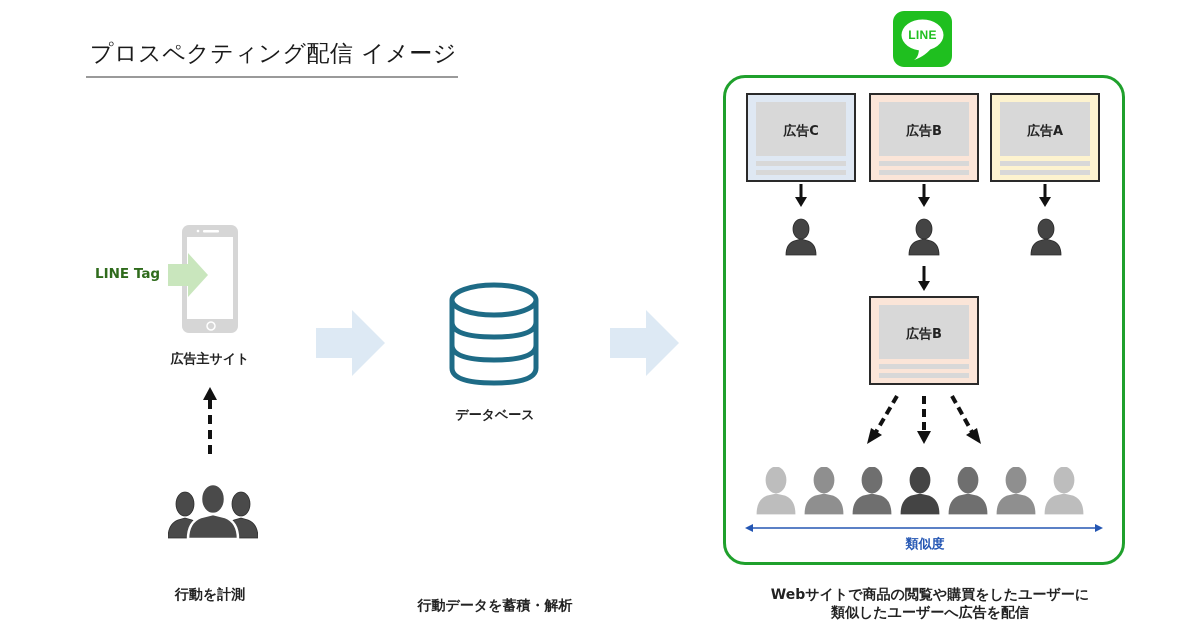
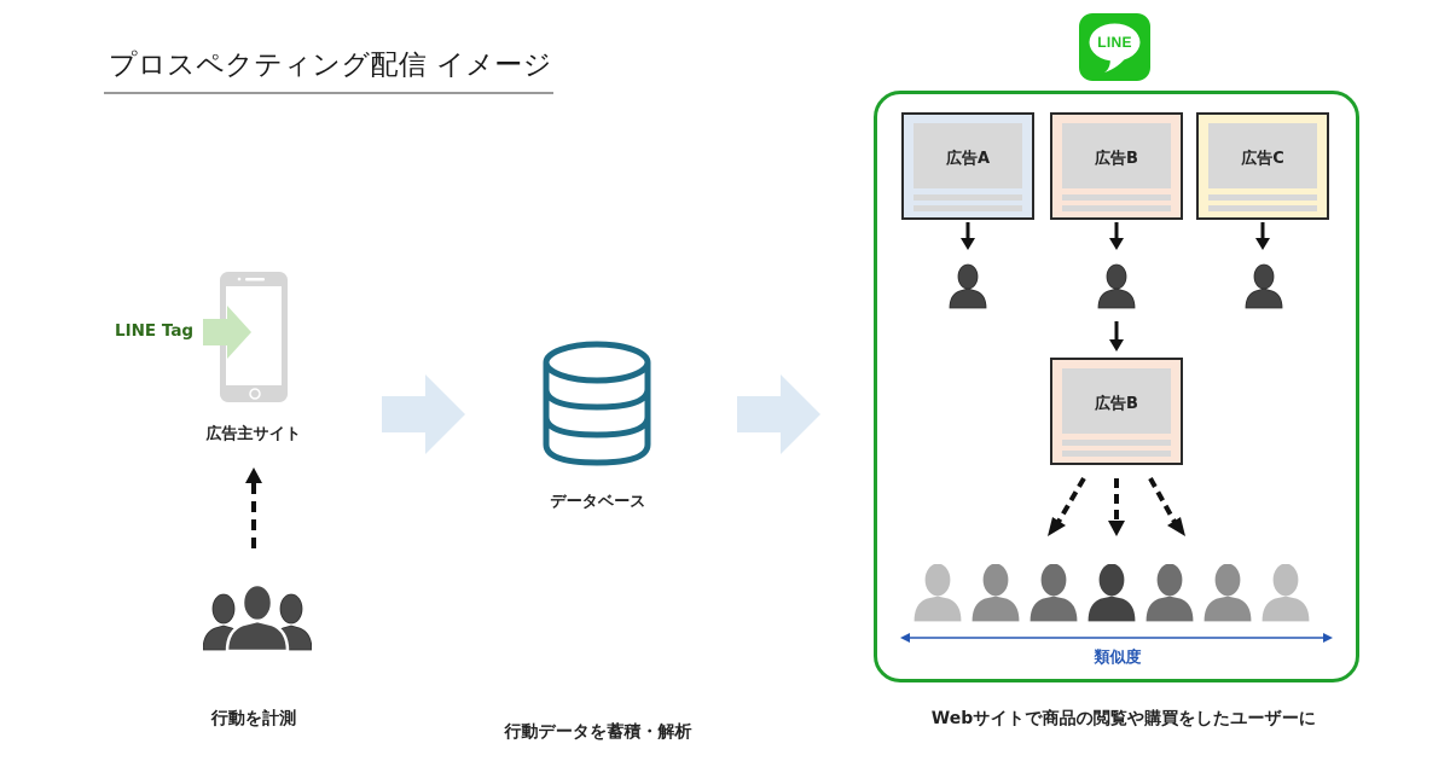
  プロスペクティング配信 イメージ
  LINE Tag
  広告主サイト
  行動を計測
  データベース
  行動データを蓄積・解析
  LINE
- 広告C
+ 広告A
  広告B
- 広告A
+ 広告C
  広告B
  類似度
  Webサイトで商品の閲覧や購買をしたユーザーに
- 類似したユーザーへ広告を配信
